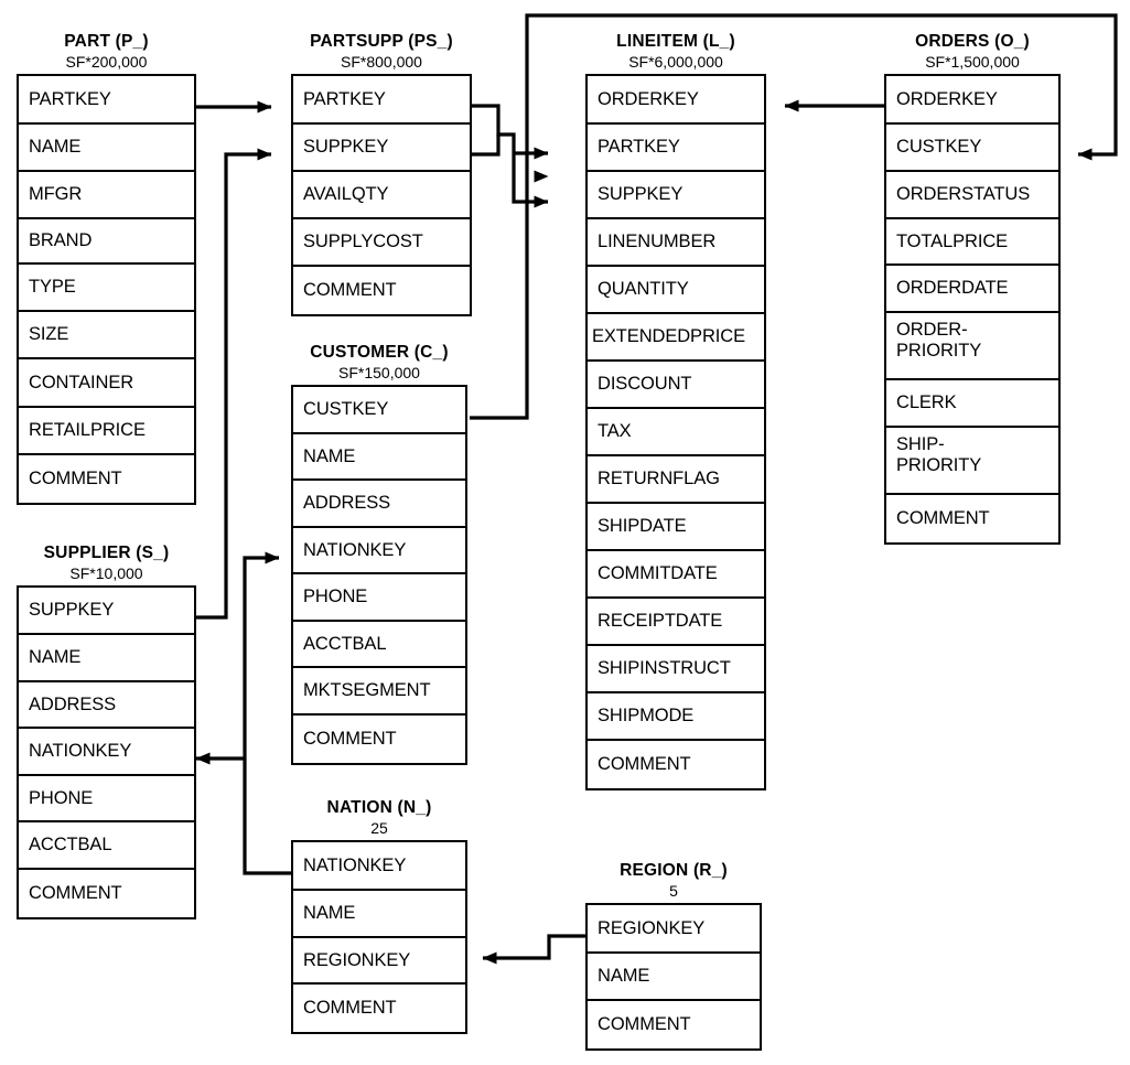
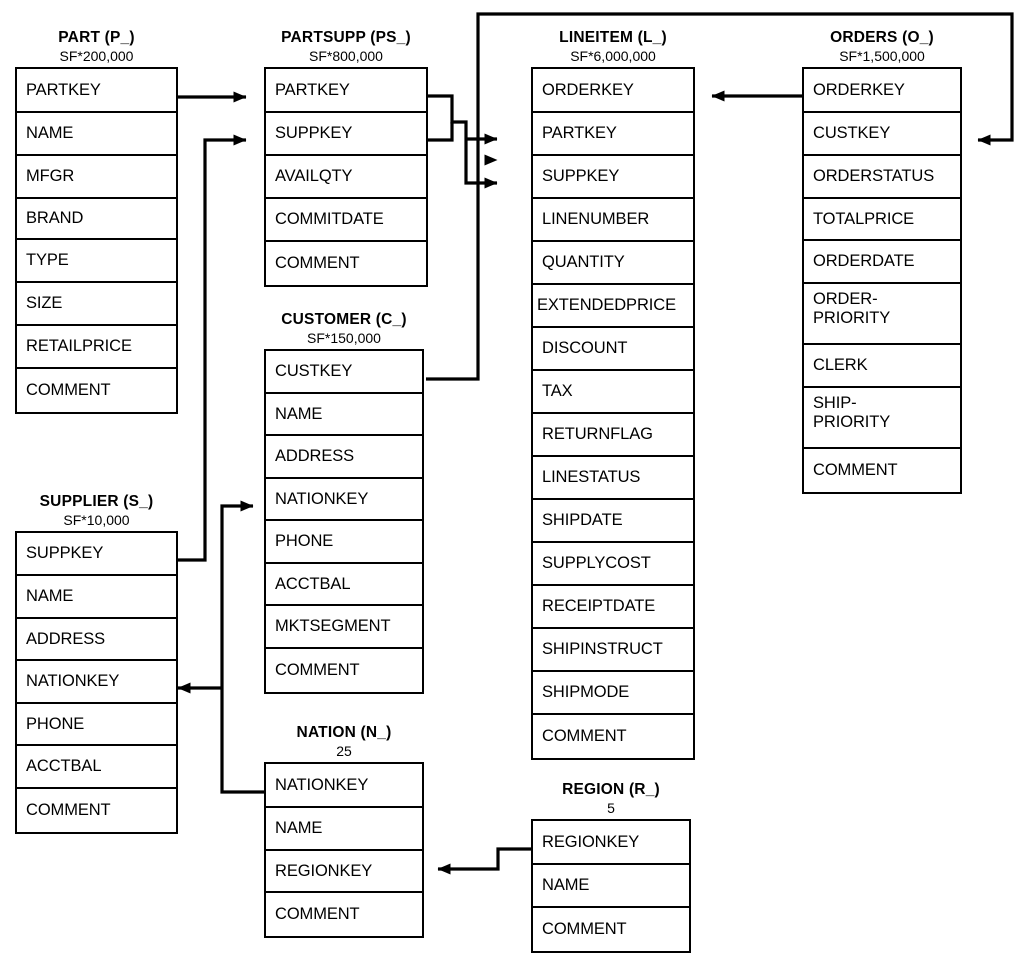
  PART (P_)
  SF*200,000
  PARTKEY
  NAME
  MFGR
  BRAND
  TYPE
  SIZE
- CONTAINER
  RETAILPRICE
  COMMENT
  SUPPLIER (S_)
  SF*10,000
  SUPPKEY
  NAME
  ADDRESS
  NATIONKEY
  PHONE
  ACCTBAL
  COMMENT
  PARTSUPP (PS_)
  SF*800,000
  PARTKEY
  SUPPKEY
  AVAILQTY
- SUPPLYCOST
+ COMMITDATE
  COMMENT
  CUSTOMER (C_)
  SF*150,000
  CUSTKEY
  NAME
  ADDRESS
  NATIONKEY
  PHONE
  ACCTBAL
  MKTSEGMENT
  COMMENT
  NATION (N_)
  25
  NATIONKEY
  NAME
  REGIONKEY
  COMMENT
  LINEITEM (L_)
  SF*6,000,000
  ORDERKEY
  PARTKEY
  SUPPKEY
  LINENUMBER
  QUANTITY
  EXTENDEDPRICE
  DISCOUNT
  TAX
  RETURNFLAG
+ LINESTATUS
  SHIPDATE
- COMMITDATE
+ SUPPLYCOST
  RECEIPTDATE
  SHIPINSTRUCT
  SHIPMODE
  COMMENT
  REGION (R_)
  5
  REGIONKEY
  NAME
  COMMENT
  ORDERS (O_)
  SF*1,500,000
  ORDERKEY
  CUSTKEY
  ORDERSTATUS
  TOTALPRICE
  ORDERDATE
  ORDER-
  PRIORITY
  CLERK
  SHIP-
  PRIORITY
  COMMENT
